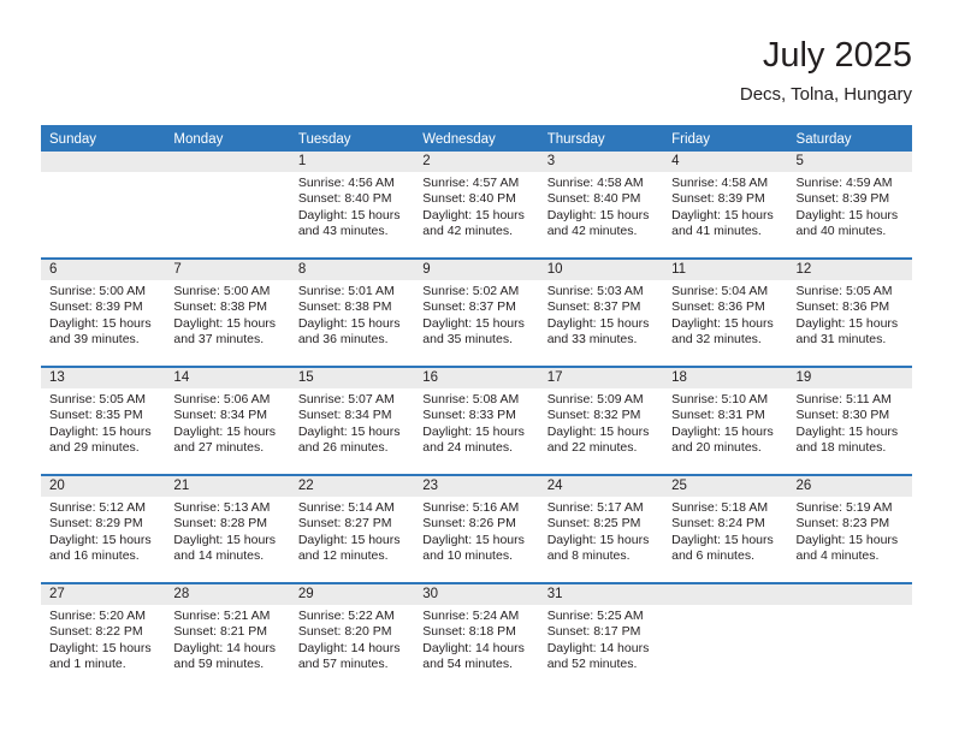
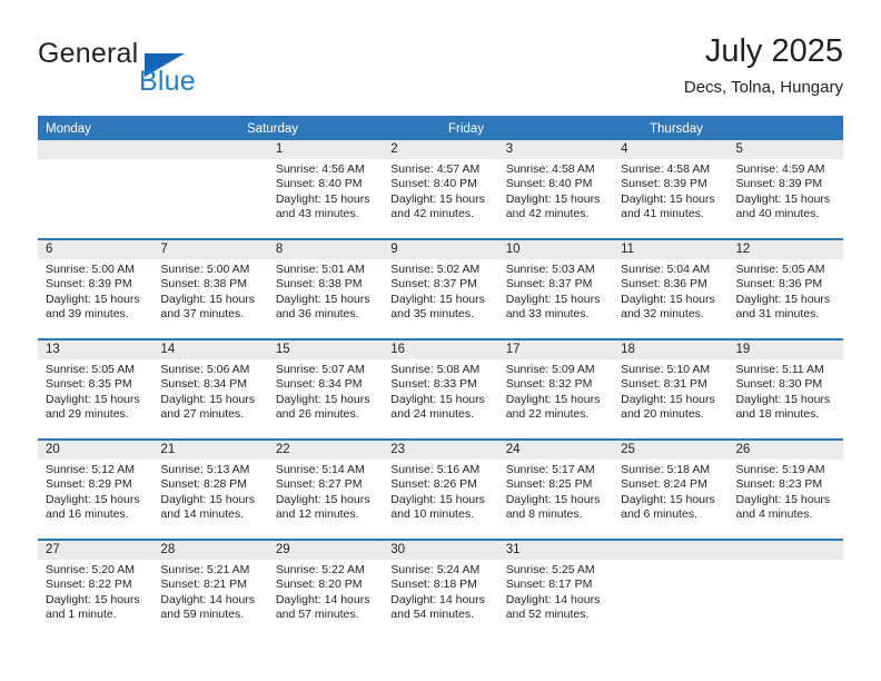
+ General
+ Blue
  July 2025
  Decs, Tolna, Hungary
- Sunday
  Monday
- Tuesday
- Wednesday
- Thursday
+ Saturday
  Friday
- Saturday
+ Thursday
  1
  Sunrise: 4:56 AM
  Sunset: 8:40 PM
  Daylight: 15 hours
  and 43 minutes.
  2
  Sunrise: 4:57 AM
  Sunset: 8:40 PM
  Daylight: 15 hours
  and 42 minutes.
  3
  Sunrise: 4:58 AM
  Sunset: 8:40 PM
  Daylight: 15 hours
  and 42 minutes.
  4
  Sunrise: 4:58 AM
  Sunset: 8:39 PM
  Daylight: 15 hours
  and 41 minutes.
  5
  Sunrise: 4:59 AM
  Sunset: 8:39 PM
  Daylight: 15 hours
  and 40 minutes.
  6
  Sunrise: 5:00 AM
  Sunset: 8:39 PM
  Daylight: 15 hours
  and 39 minutes.
  7
  Sunrise: 5:00 AM
  Sunset: 8:38 PM
  Daylight: 15 hours
  and 37 minutes.
  8
  Sunrise: 5:01 AM
  Sunset: 8:38 PM
  Daylight: 15 hours
  and 36 minutes.
  9
  Sunrise: 5:02 AM
  Sunset: 8:37 PM
  Daylight: 15 hours
  and 35 minutes.
  10
  Sunrise: 5:03 AM
  Sunset: 8:37 PM
  Daylight: 15 hours
  and 33 minutes.
  11
  Sunrise: 5:04 AM
  Sunset: 8:36 PM
  Daylight: 15 hours
  and 32 minutes.
  12
  Sunrise: 5:05 AM
  Sunset: 8:36 PM
  Daylight: 15 hours
  and 31 minutes.
  13
  Sunrise: 5:05 AM
  Sunset: 8:35 PM
  Daylight: 15 hours
  and 29 minutes.
  14
  Sunrise: 5:06 AM
  Sunset: 8:34 PM
  Daylight: 15 hours
  and 27 minutes.
  15
  Sunrise: 5:07 AM
  Sunset: 8:34 PM
  Daylight: 15 hours
  and 26 minutes.
  16
  Sunrise: 5:08 AM
  Sunset: 8:33 PM
  Daylight: 15 hours
  and 24 minutes.
  17
  Sunrise: 5:09 AM
  Sunset: 8:32 PM
  Daylight: 15 hours
  and 22 minutes.
  18
  Sunrise: 5:10 AM
  Sunset: 8:31 PM
  Daylight: 15 hours
  and 20 minutes.
  19
  Sunrise: 5:11 AM
  Sunset: 8:30 PM
  Daylight: 15 hours
  and 18 minutes.
  20
  Sunrise: 5:12 AM
  Sunset: 8:29 PM
  Daylight: 15 hours
  and 16 minutes.
  21
  Sunrise: 5:13 AM
  Sunset: 8:28 PM
  Daylight: 15 hours
  and 14 minutes.
  22
  Sunrise: 5:14 AM
  Sunset: 8:27 PM
  Daylight: 15 hours
  and 12 minutes.
  23
  Sunrise: 5:16 AM
  Sunset: 8:26 PM
  Daylight: 15 hours
  and 10 minutes.
  24
  Sunrise: 5:17 AM
  Sunset: 8:25 PM
  Daylight: 15 hours
  and 8 minutes.
  25
  Sunrise: 5:18 AM
  Sunset: 8:24 PM
  Daylight: 15 hours
  and 6 minutes.
  26
  Sunrise: 5:19 AM
  Sunset: 8:23 PM
  Daylight: 15 hours
  and 4 minutes.
  27
  Sunrise: 5:20 AM
  Sunset: 8:22 PM
  Daylight: 15 hours
  and 1 minute.
  28
  Sunrise: 5:21 AM
  Sunset: 8:21 PM
  Daylight: 14 hours
  and 59 minutes.
  29
  Sunrise: 5:22 AM
  Sunset: 8:20 PM
  Daylight: 14 hours
  and 57 minutes.
  30
  Sunrise: 5:24 AM
  Sunset: 8:18 PM
  Daylight: 14 hours
  and 54 minutes.
  31
  Sunrise: 5:25 AM
  Sunset: 8:17 PM
  Daylight: 14 hours
  and 52 minutes.
